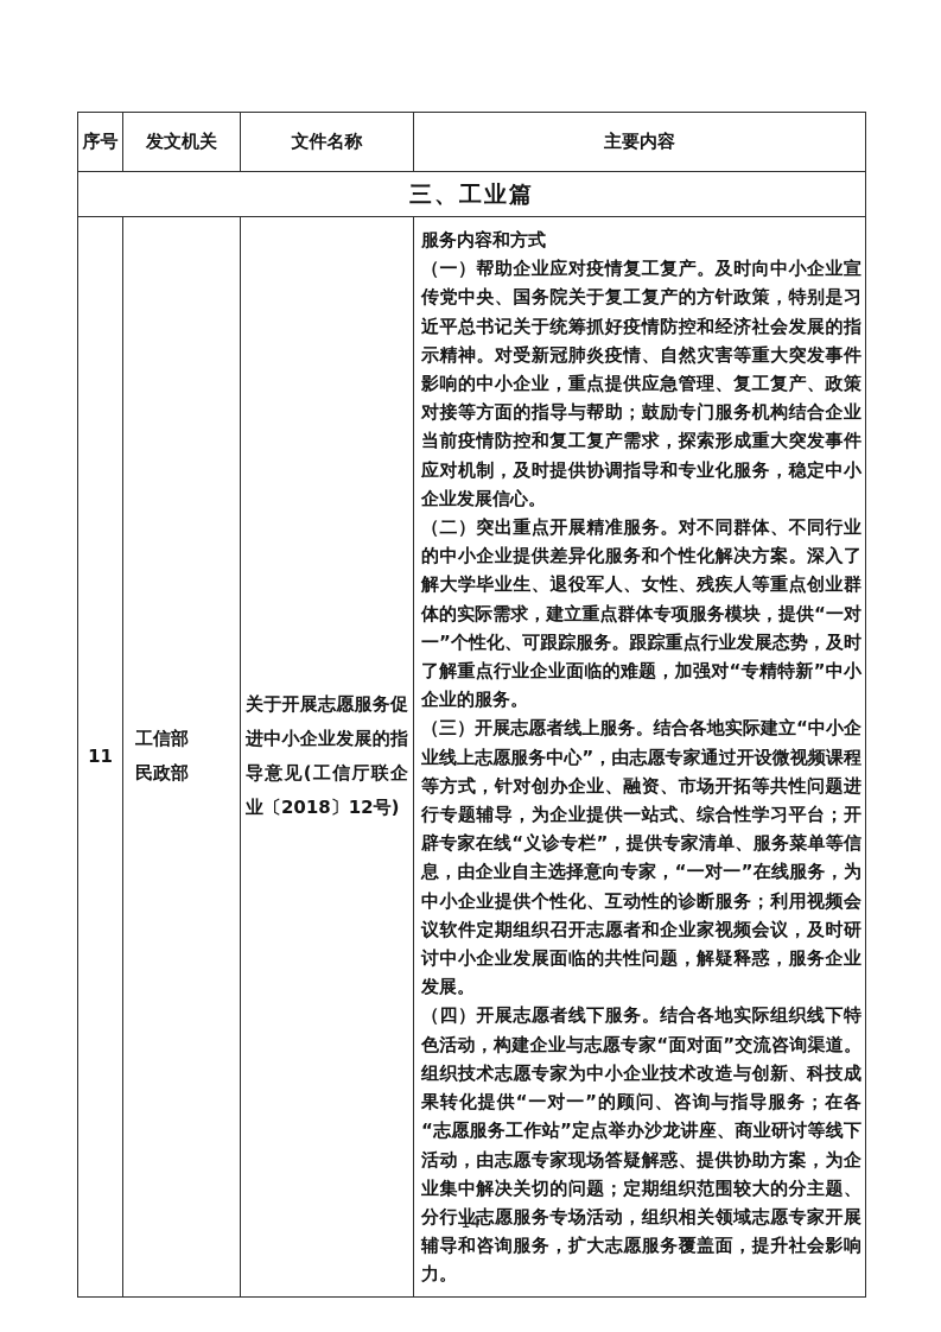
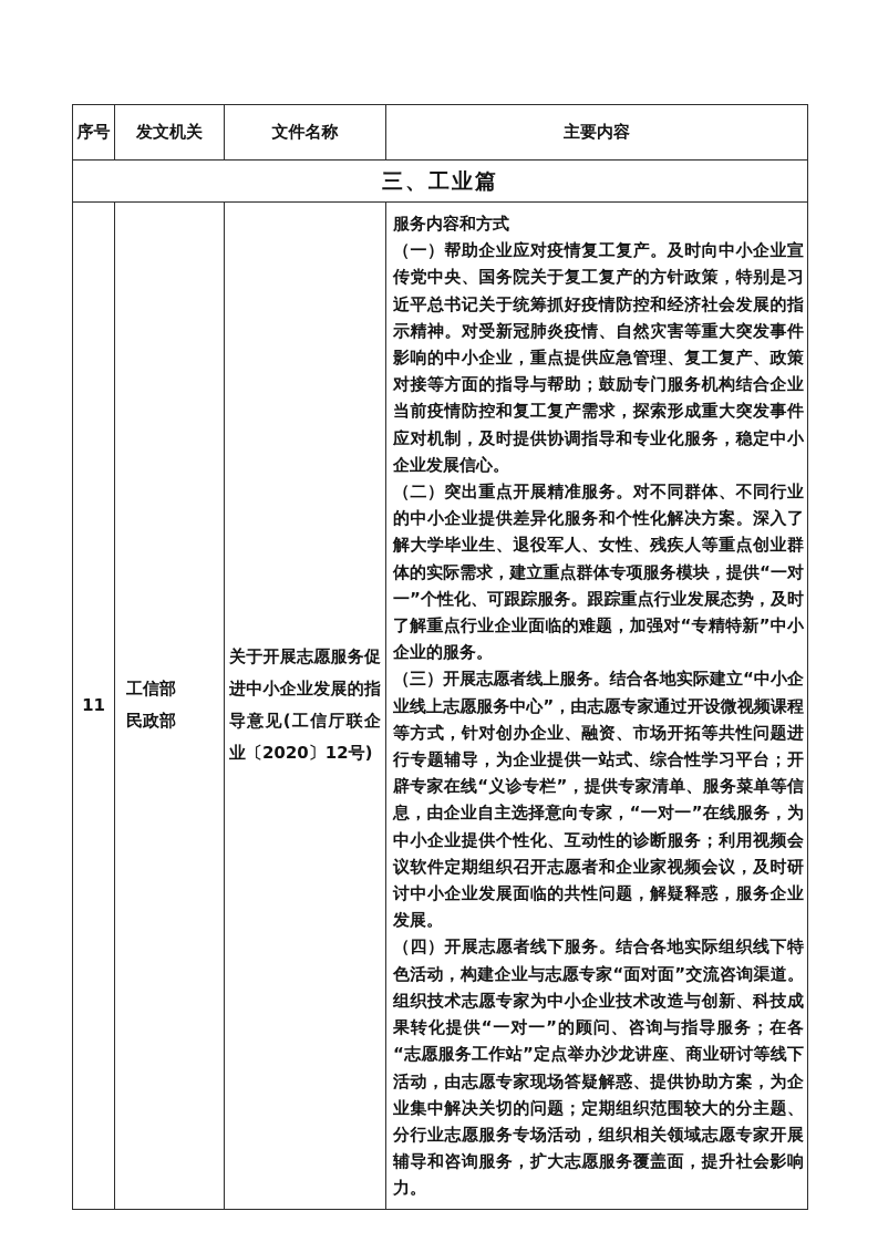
  序号	发文机关	文件名称	主要内容
  三、工业篇
- 11	工信部 民政部	关于开展志愿服务促进中小企业发展的指导意见(工信厅联企业〔2018〕12号)	服务内容和方式 （一）帮助企业应对疫情复工复产。及时向中小企业宣传党中央、国务院关于复工复产的方针政策，特别是习近平总书记关于统筹抓好疫情防控和经济社会发展的指示精神。对受新冠肺炎疫情、自然灾害等重大突发事件影响的中小企业，重点提供应急管理、复工复产、政策对接等方面的指导与帮助；鼓励专门服务机构结合企业当前疫情防控和复工复产需求，探索形成重大突发事件应对机制，及时提供协调指导和专业化服务，稳定中小企业发展信心。 （二）突出重点开展精准服务。对不同群体、不同行业的中小企业提供差异化服务和个性化解决方案。深入了解大学毕业生、退役军人、女性、残疾人等重点创业群体的实际需求，建立重点群体专项服务模块，提供“一对一”个性化、可跟踪服务。跟踪重点行业发展态势，及时了解重点行业企业面临的难题，加强对“专精特新”中小企业的服务。 （三）开展志愿者线上服务。结合各地实际建立“中小企业线上志愿服务中心”，由志愿专家通过开设微视频课程等方式，针对创办企业、融资、市场开拓等共性问题进行专题辅导，为企业提供一站式、综合性学习平台；开辟专家在线“义诊专栏”，提供专家清单、服务菜单等信息，由企业自主选择意向专家，“一对一”在线服务，为中小企业提供个性化、互动性的诊断服务；利用视频会议软件定期组织召开志愿者和企业家视频会议，及时研讨中小企业发展面临的共性问题，解疑释惑，服务企业发展。 （四）开展志愿者线下服务。结合各地实际组织线下特色活动，构建企业与志愿专家“面对面”交流咨询渠道。组织技术志愿专家为中小企业技术改造与创新、科技成果转化提供“一对一”的顾问、咨询与指导服务；在各“志愿服务工作站”定点举办沙龙讲座、商业研讨等线下活动，由志愿专家现场答疑解惑、提供协助方案，为企业集中解决关切的问题；定期组织范围较大的分主题、分行业志愿服务专场活动，组织相关领域志愿专家开展辅导和咨询服务，扩大志愿服务覆盖面，提升社会影响力。
+ 11	工信部 民政部	关于开展志愿服务促进中小企业发展的指导意见(工信厅联企业〔2020〕12号)	服务内容和方式 （一）帮助企业应对疫情复工复产。及时向中小企业宣传党中央、国务院关于复工复产的方针政策，特别是习近平总书记关于统筹抓好疫情防控和经济社会发展的指示精神。对受新冠肺炎疫情、自然灾害等重大突发事件影响的中小企业，重点提供应急管理、复工复产、政策对接等方面的指导与帮助；鼓励专门服务机构结合企业当前疫情防控和复工复产需求，探索形成重大突发事件应对机制，及时提供协调指导和专业化服务，稳定中小企业发展信心。 （二）突出重点开展精准服务。对不同群体、不同行业的中小企业提供差异化服务和个性化解决方案。深入了解大学毕业生、退役军人、女性、残疾人等重点创业群体的实际需求，建立重点群体专项服务模块，提供“一对一”个性化、可跟踪服务。跟踪重点行业发展态势，及时了解重点行业企业面临的难题，加强对“专精特新”中小企业的服务。 （三）开展志愿者线上服务。结合各地实际建立“中小企业线上志愿服务中心”，由志愿专家通过开设微视频课程等方式，针对创办企业、融资、市场开拓等共性问题进行专题辅导，为企业提供一站式、综合性学习平台；开辟专家在线“义诊专栏”，提供专家清单、服务菜单等信息，由企业自主选择意向专家，“一对一”在线服务，为中小企业提供个性化、互动性的诊断服务；利用视频会议软件定期组织召开志愿者和企业家视频会议，及时研讨中小企业发展面临的共性问题，解疑释惑，服务企业发展。 （四）开展志愿者线下服务。结合各地实际组织线下特色活动，构建企业与志愿专家“面对面”交流咨询渠道。组织技术志愿专家为中小企业技术改造与创新、科技成果转化提供“一对一”的顾问、咨询与指导服务；在各“志愿服务工作站”定点举办沙龙讲座、商业研讨等线下活动，由志愿专家现场答疑解惑、提供协助方案，为企业集中解决关切的问题；定期组织范围较大的分主题、分行业志愿服务专场活动，组织相关领域志愿专家开展辅导和咨询服务，扩大志愿服务覆盖面，提升社会影响力。
- 14
